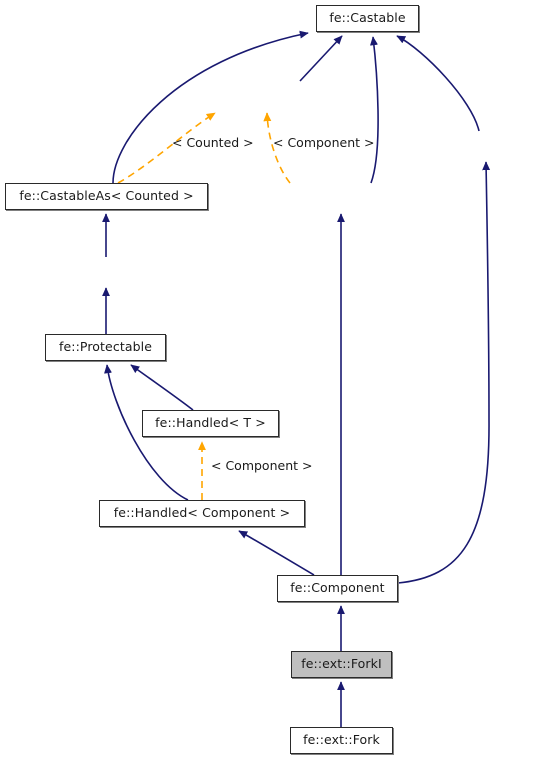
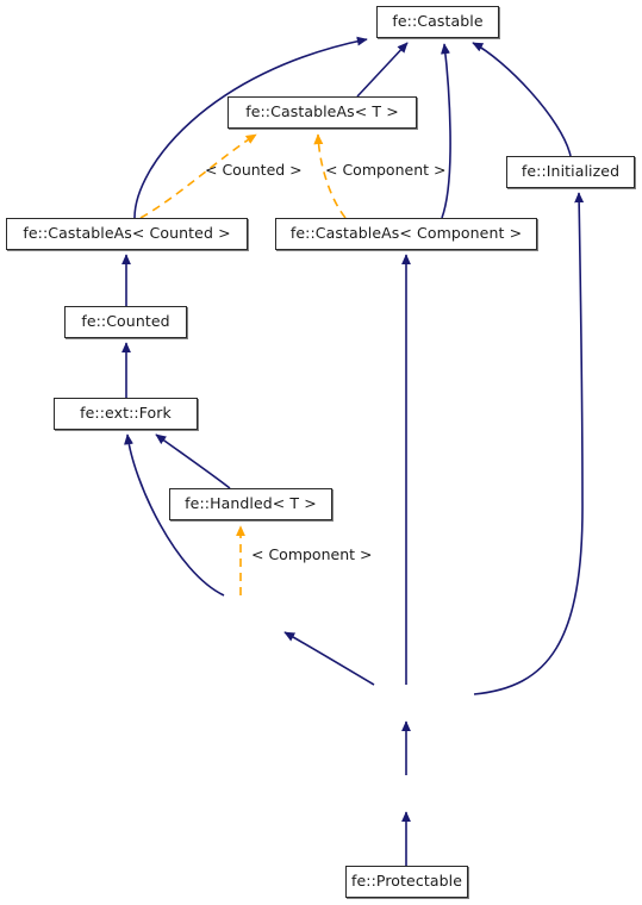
  fe::Castable
+ fe::CastableAs< T >
+ fe::Initialized
  fe::CastableAs< Counted >
+ fe::CastableAs< Component >
+ fe::Counted
- fe::Protectable
+ fe::ext::Fork
  fe::Handled< T >
- fe::Handled< Component >
- fe::Component
- fe::ext::ForkI
- fe::ext::Fork
+ fe::Protectable
  < Counted >
  < Component >
  < Component >
